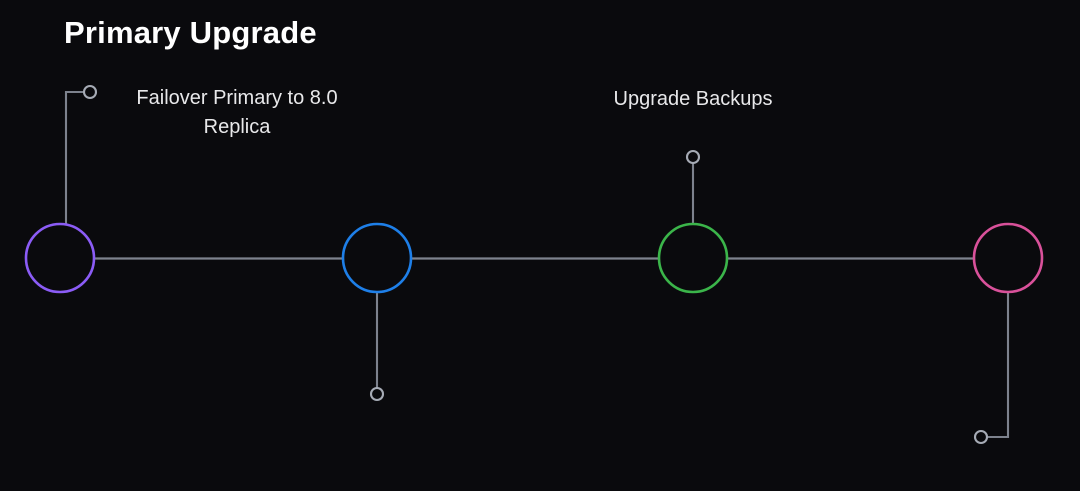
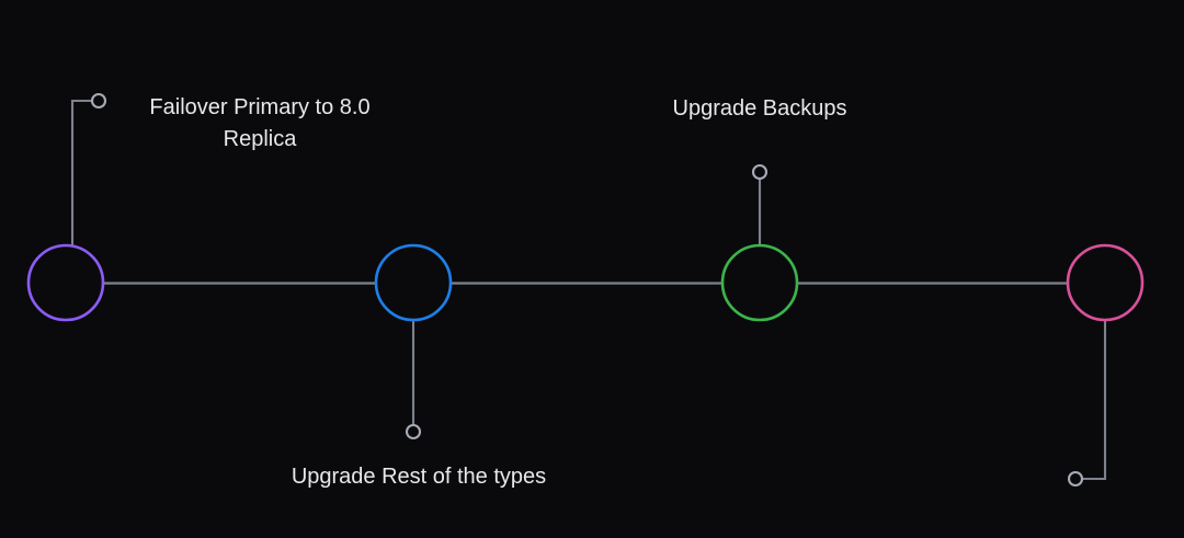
- Primary Upgrade
  Failover Primary to 8.0
  Replica
  Upgrade Backups
+ Upgrade Rest of the types
